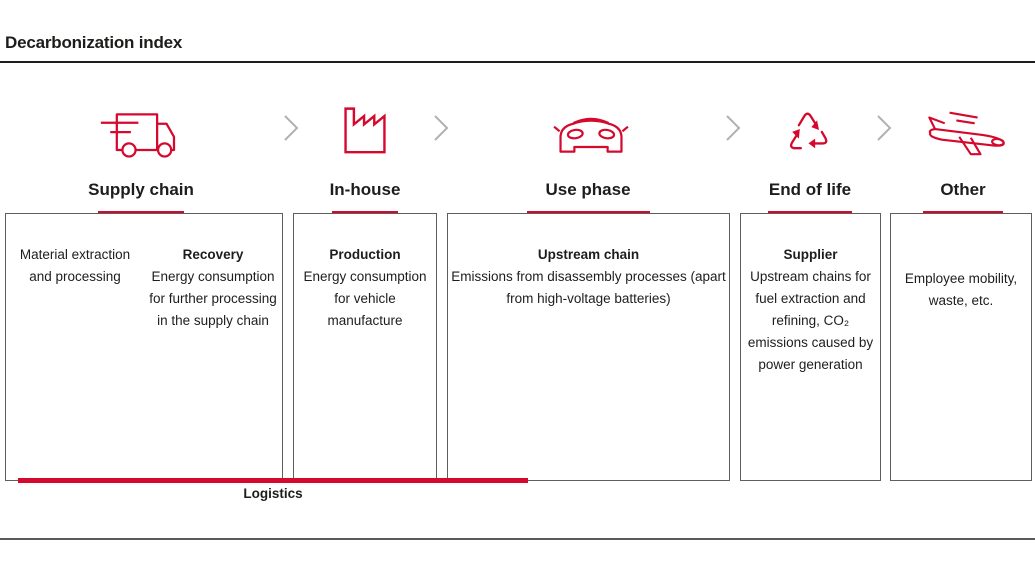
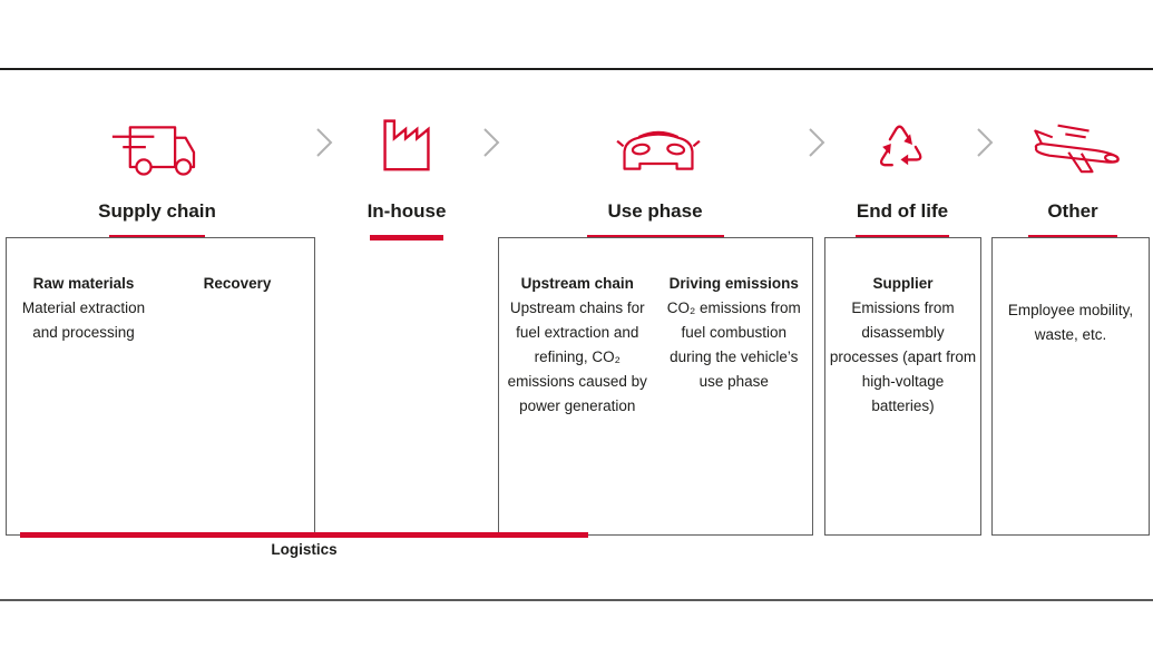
- Decarbonization index
  Supply chain
  In-house
  Use phase
  End of life
  Other
+ Raw materials
  Material extraction and processing
  Recovery
- Energy consumption for further processing in the supply chain
- Production
- Energy consumption for vehicle manufacture
  Upstream chain
- Emissions from disassembly processes (apart from high-voltage batteries)
+ Upstream chains for fuel extraction and refining, CO₂ emissions caused by power generation
+ Driving emissions
+ CO₂ emissions from fuel combustion during the vehicle’s use phase
  Supplier
- Upstream chains for fuel extraction and refining, CO₂ emissions caused by power generation
+ Emissions from disassembly processes (apart from high-voltage batteries)
  Employee mobility, waste, etc.
  Logistics
